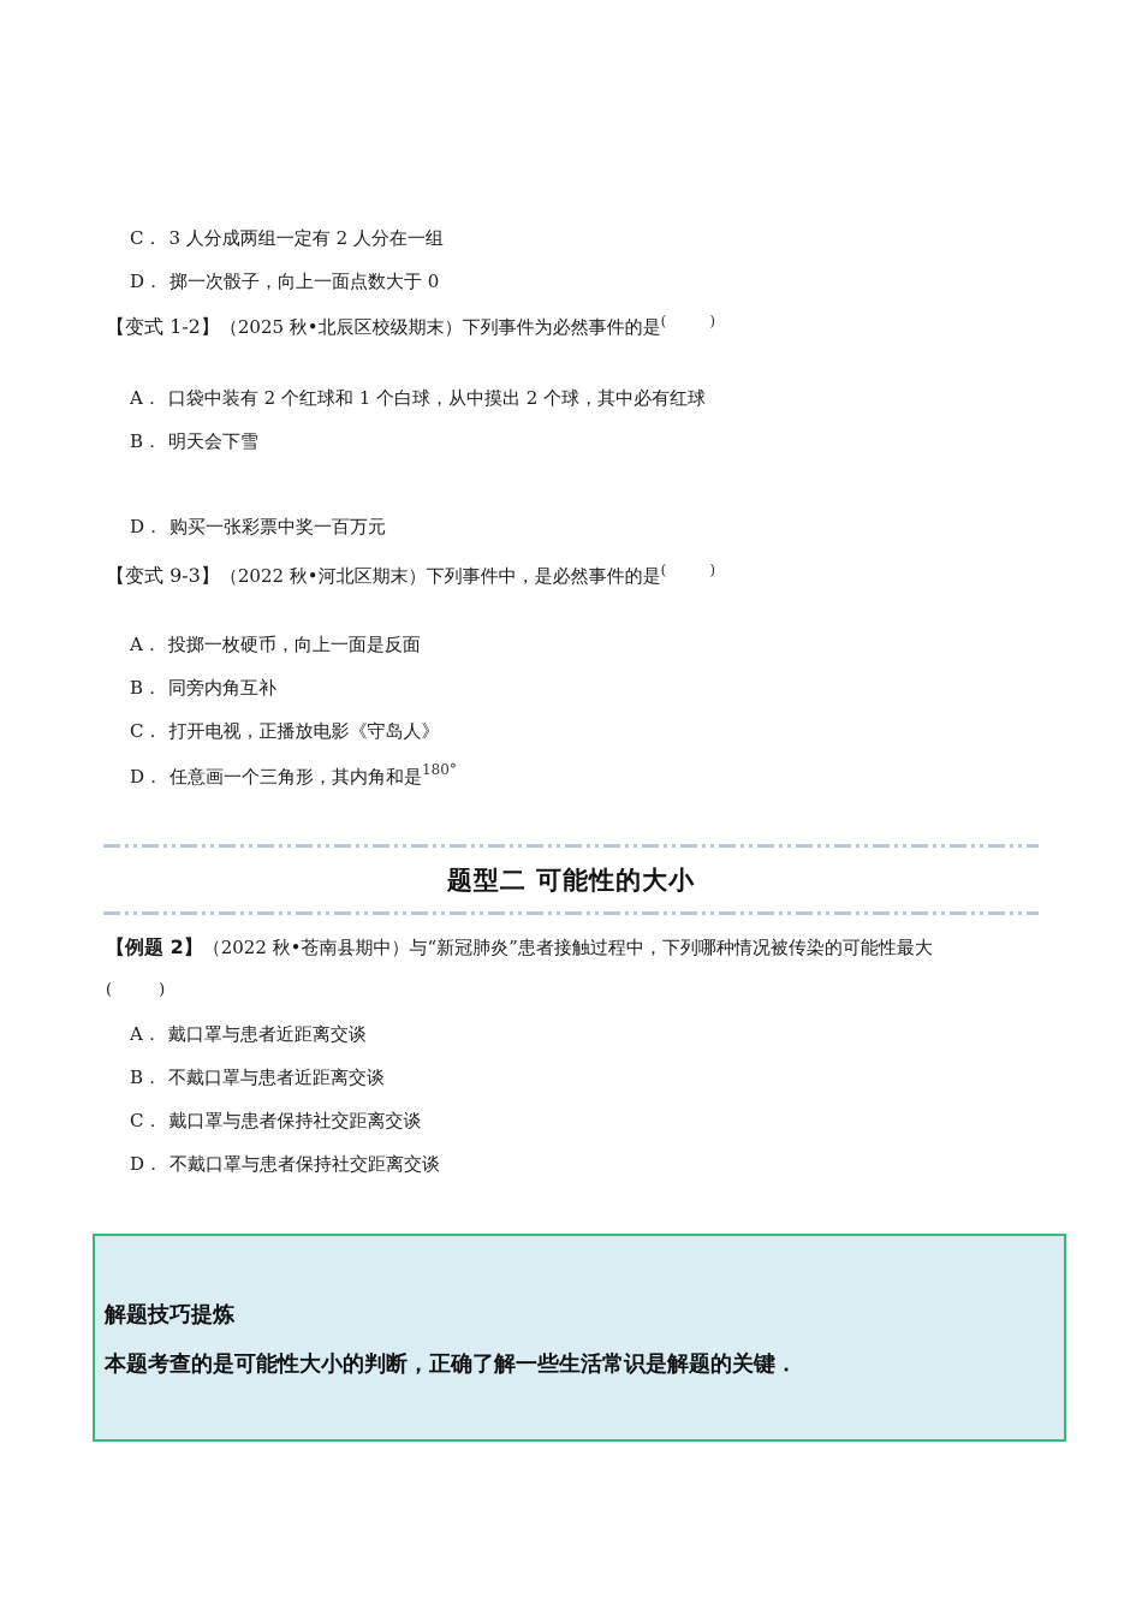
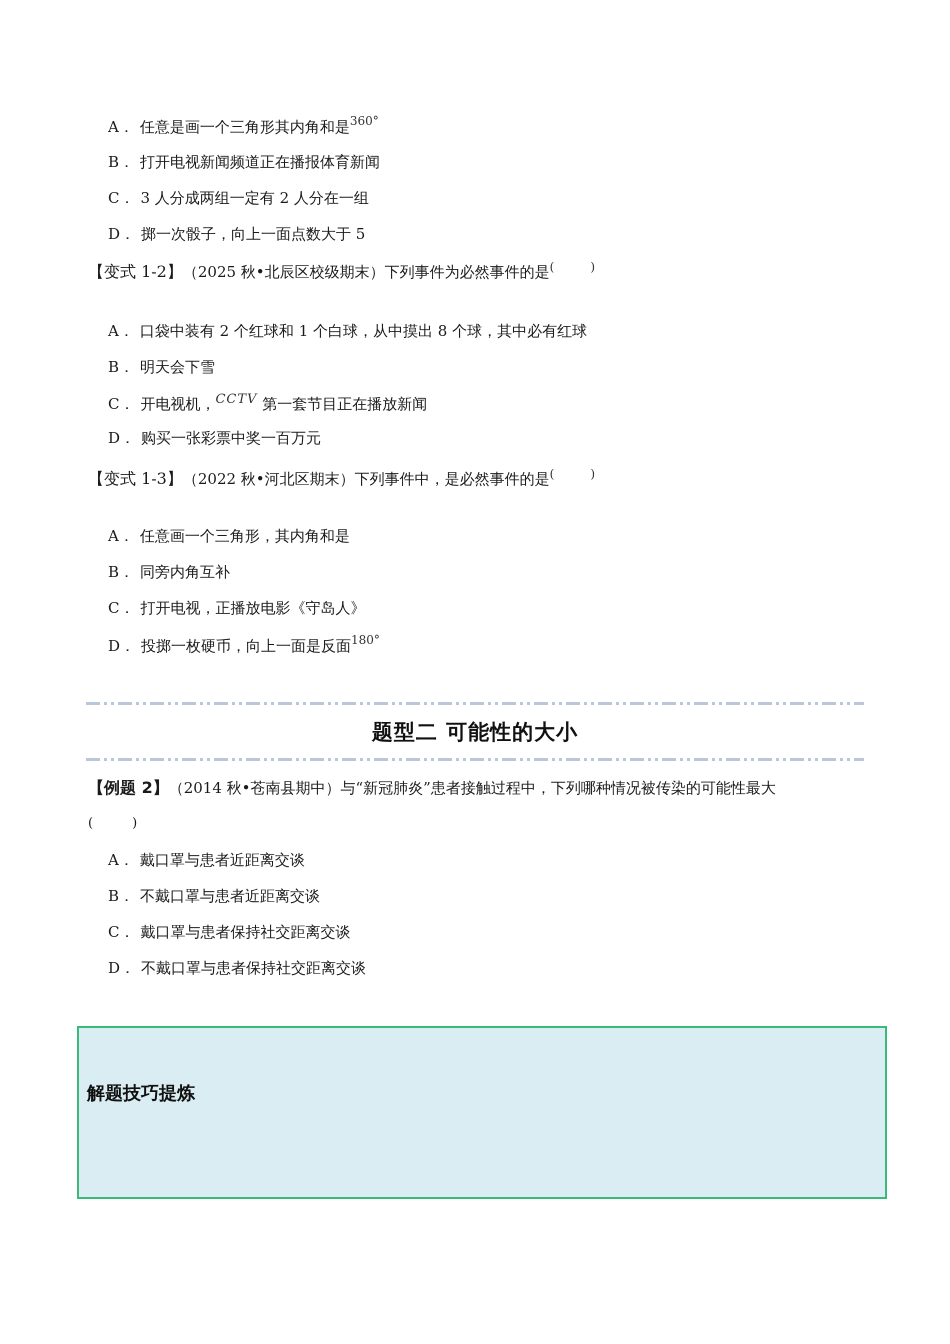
+ A． 任意是画一个三角形其内角和是360°
+ B． 打开电视新闻频道正在播报体育新闻
  C． 3 人分成两组一定有 2 人分在一组
- D． 掷一次骰子，向上一面点数大于 0
+ D． 掷一次骰子，向上一面点数大于 5
  【变式 1-2】（2025 秋•北辰区校级期末）下列事件为必然事件的是( )
- A． 口袋中装有 2 个红球和 1 个白球，从中摸出 2 个球，其中必有红球
+ A． 口袋中装有 2 个红球和 1 个白球，从中摸出 8 个球，其中必有红球
  B． 明天会下雪
+ C． 开电视机，CCTV 第一套节目正在播放新闻
  D． 购买一张彩票中奖一百万元
- 【变式 9-3】（2022 秋•河北区期末）下列事件中，是必然事件的是( )
+ 【变式 1-3】（2022 秋•河北区期末）下列事件中，是必然事件的是( )
- A． 投掷一枚硬币，向上一面是反面
+ A． 任意画一个三角形，其内角和是
  B． 同旁内角互补
  C． 打开电视，正播放电影《守岛人》
- D． 任意画一个三角形，其内角和是180°
+ D． 投掷一枚硬币，向上一面是反面180°
  题型二 可能性的大小
- 【例题 2】（2022 秋•苍南县期中）与“新冠肺炎”患者接触过程中，下列哪种情况被传染的可能性最大
+ 【例题 2】（2014 秋•苍南县期中）与“新冠肺炎”患者接触过程中，下列哪种情况被传染的可能性最大
  ( )
  A． 戴口罩与患者近距离交谈
  B． 不戴口罩与患者近距离交谈
  C． 戴口罩与患者保持社交距离交谈
  D． 不戴口罩与患者保持社交距离交谈
  解题技巧提炼
- 本题考查的是可能性大小的判断，正确了解一些生活常识是解题的关键．
